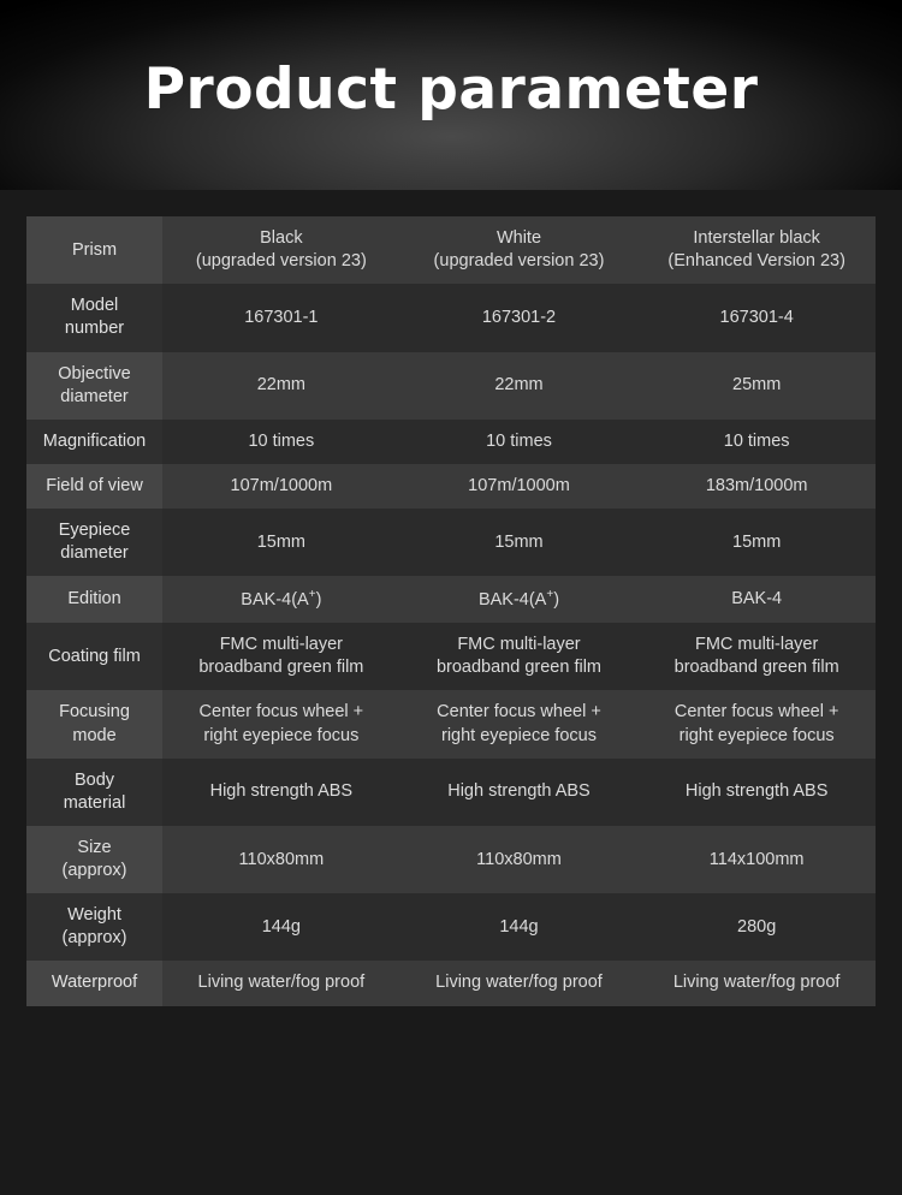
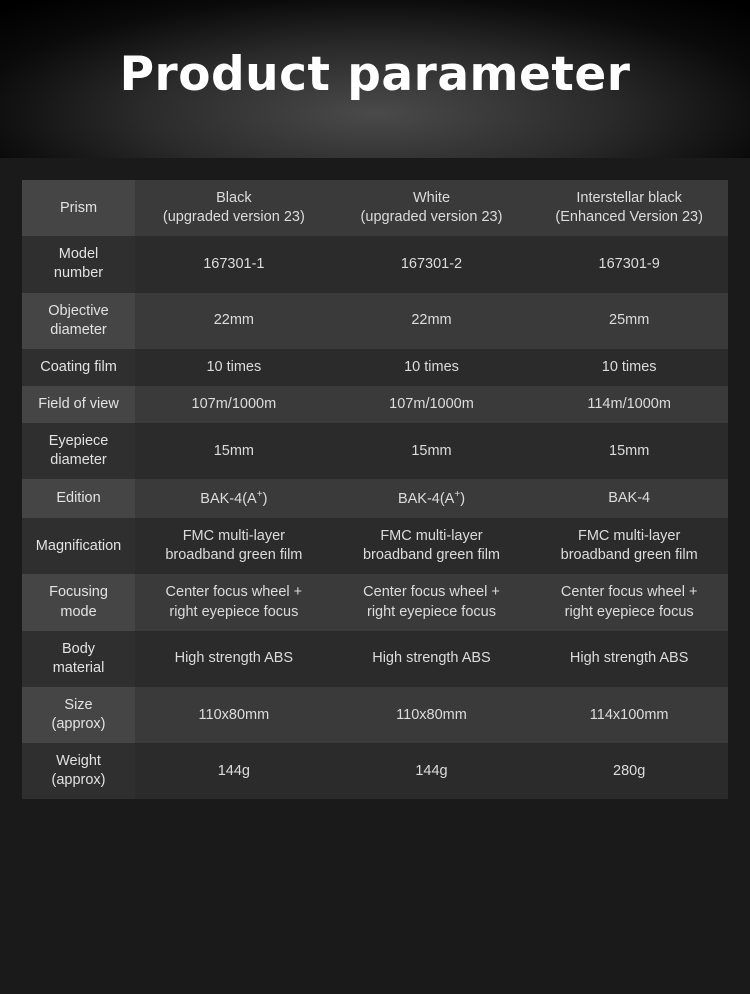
  Product parameter
  Prism	Black(upgraded version 23)	White(upgraded version 23)	Interstellar black(Enhanced Version 23)
- Modelnumber	167301-1	167301-2	167301-4
+ Modelnumber	167301-1	167301-2	167301-9
  Objectivediameter	22mm	22mm	25mm
- Magnification	10 times	10 times	10 times
+ Coating film	10 times	10 times	10 times
- Field of view	107m/1000m	107m/1000m	183m/1000m
+ Field of view	107m/1000m	107m/1000m	114m/1000m
  Eyepiecediameter	15mm	15mm	15mm
  Edition	BAK-4(A+)	BAK-4(A+)	BAK-4
- Coating film	FMC multi-layerbroadband green film	FMC multi-layerbroadband green film	FMC multi-layerbroadband green film
+ Magnification	FMC multi-layerbroadband green film	FMC multi-layerbroadband green film	FMC multi-layerbroadband green film
  Focusingmode	Center focus wheel +right eyepiece focus	Center focus wheel +right eyepiece focus	Center focus wheel +right eyepiece focus
  Bodymaterial	High strength ABS	High strength ABS	High strength ABS
  Size(approx)	110x80mm	110x80mm	114x100mm
  Weight(approx)	144g	144g	280g
- Waterproof	Living water/fog proof	Living water/fog proof	Living water/fog proof
